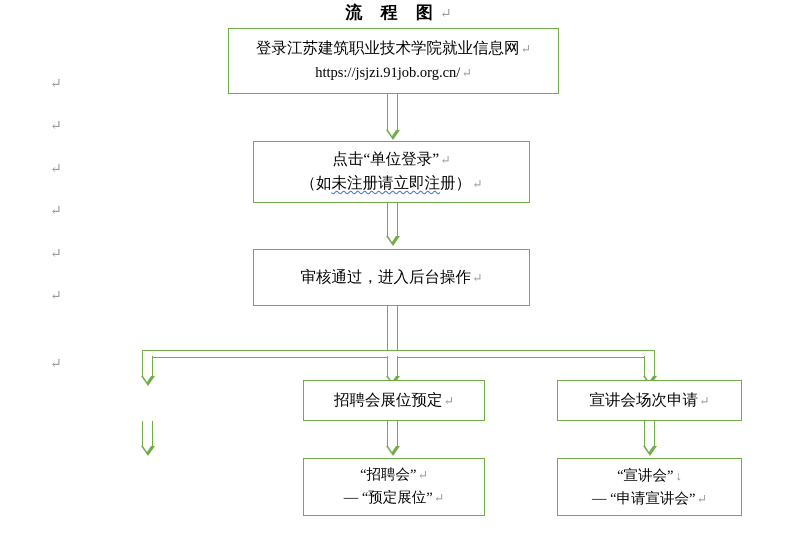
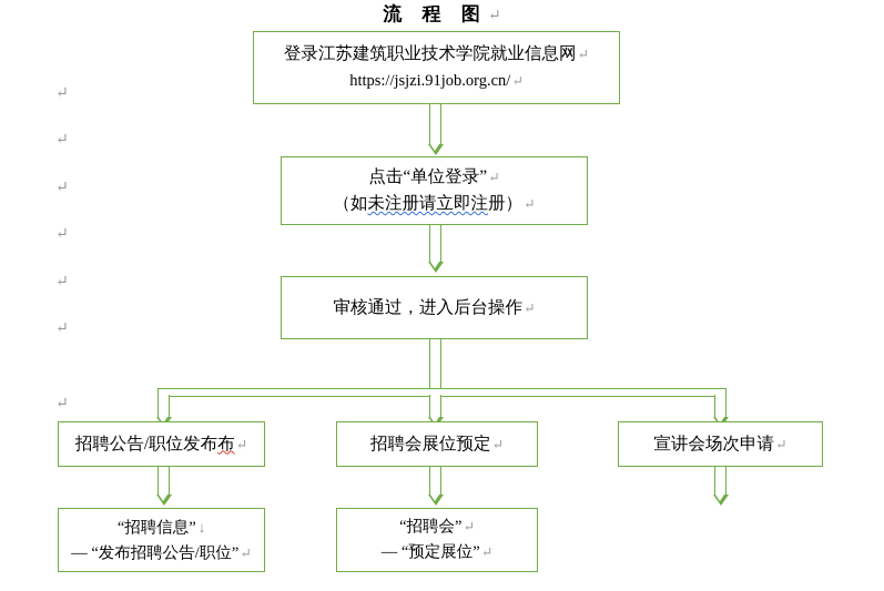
  流 程 图↵
  ↵
  ↵
  ↵
  ↵
  ↵
  ↵
  ↵
  登录江苏建筑职业技术学院就业信息网↵
  https://jsjzi.91job.org.cn/↵
  点击“单位登录”↵
  （如未注册请立即注册）↵
  审核通过，进入后台操作↵
+ 招聘公告/职位发布布↵
  招聘会展位预定↵
  宣讲会场次申请↵
+ “招聘信息” ↓
+ — “发布招聘公告/职位”↵
  “招聘会”↵
  — “预定展位”↵
- “宣讲会” ↓
- — “申请宣讲会”↵
